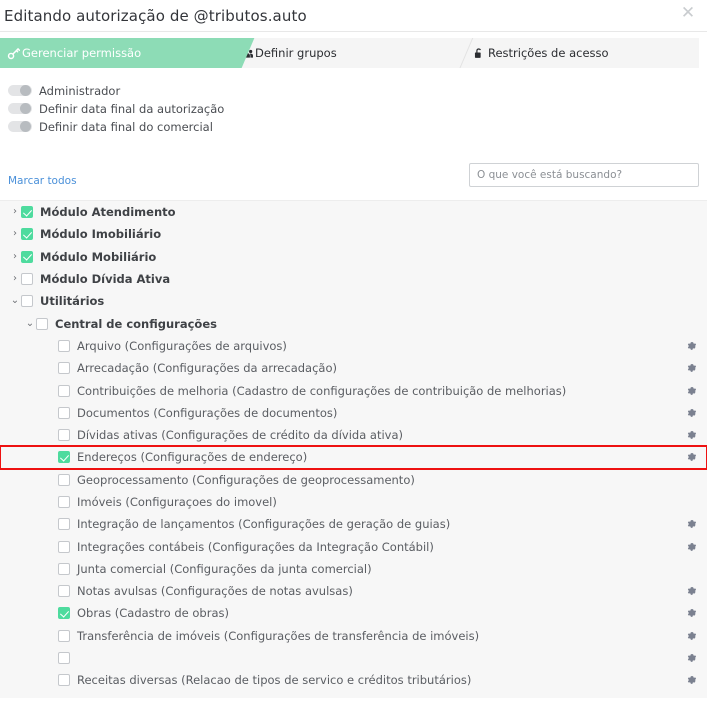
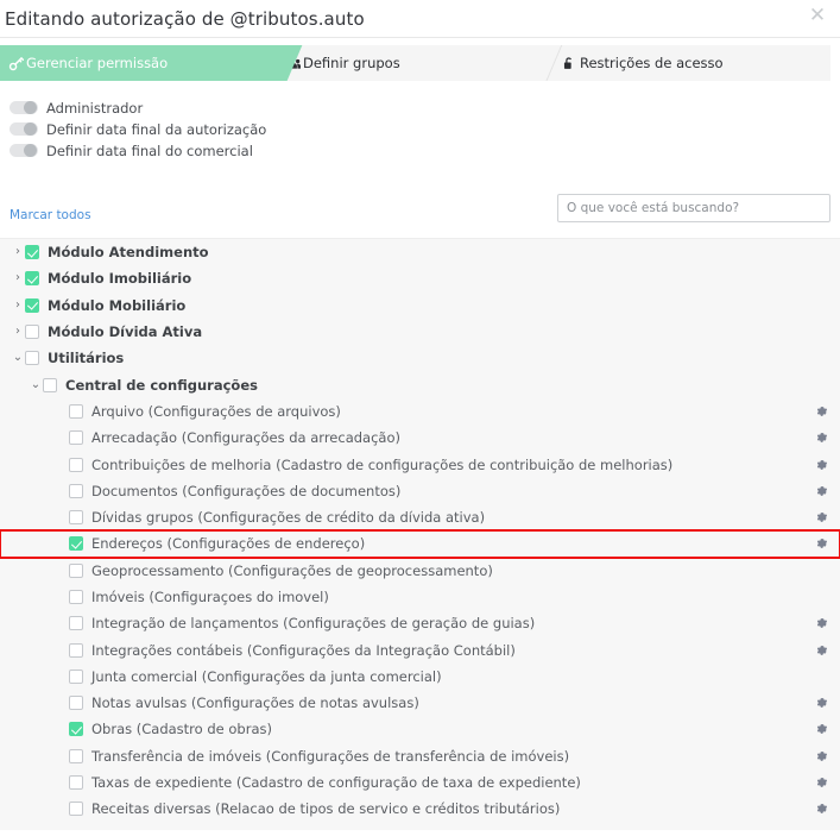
  Editando autorização de @tributos.auto
  ✕
  Gerenciar permissão
  Definir grupos
  Restrições de acesso
  Administrador
  Definir data final da autorização
  Definir data final do comercial
  Marcar todos
  O que você está buscando?
  ›
  Módulo Atendimento
  ›
  Módulo Imobiliário
  ›
  Módulo Mobiliário
  ›
  Módulo Dívida Ativa
  ⌄
  Utilitários
  ⌄
  Central de configurações
  Arquivo (Configurações de arquivos)
  Arrecadação (Configurações da arrecadação)
  Contribuições de melhoria (Cadastro de configurações de contribuição de melhorias)
  Documentos (Configurações de documentos)
- Dívidas ativas (Configurações de crédito da dívida ativa)
+ Dívidas grupos (Configurações de crédito da dívida ativa)
  Endereços (Configurações de endereço)
  Geoprocessamento (Configurações de geoprocessamento)
  Imóveis (Configuraçoes do imovel)
  Integração de lançamentos (Configurações de geração de guias)
  Integrações contábeis (Configurações da Integração Contábil)
  Junta comercial (Configurações da junta comercial)
  Notas avulsas (Configurações de notas avulsas)
  Obras (Cadastro de obras)
  Transferência de imóveis (Configurações de transferência de imóveis)
+ Taxas de expediente (Cadastro de configuração de taxa de expediente)
  Receitas diversas (Relacao de tipos de servico e créditos tributários)
